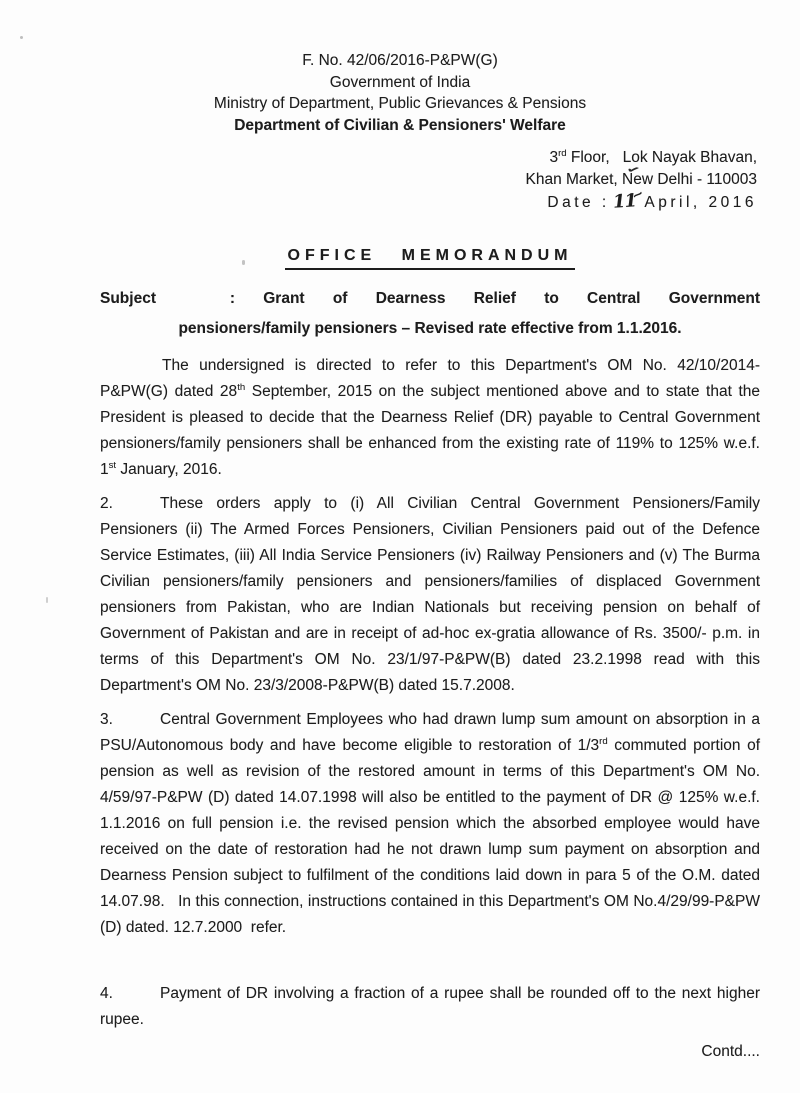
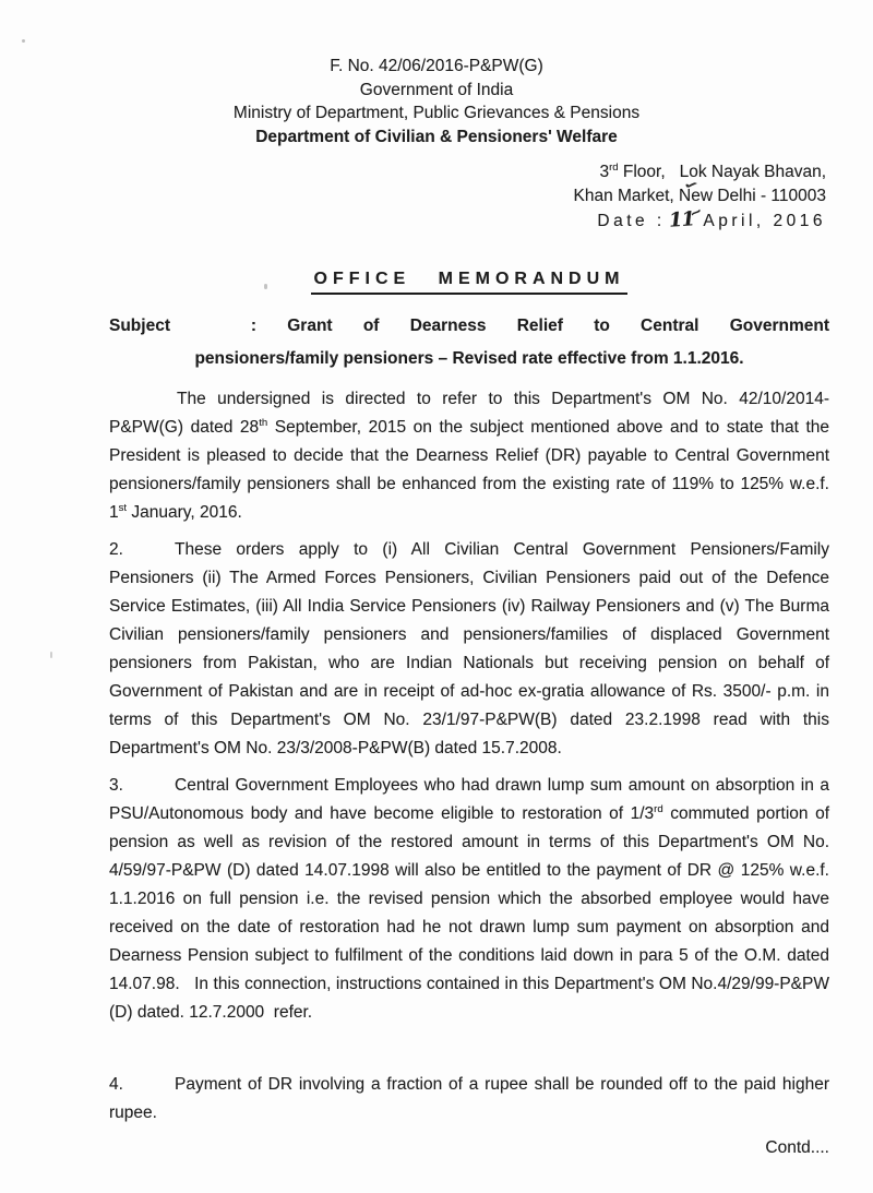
  F. No. 42/06/2016-P&PW(G)
  Government of India
  Ministry of Department, Public Grievances & Pensions
  Department of Civilian & Pensioners' Welfare
  3rd Floor, Lok Nayak Bhavan,
  Khan Market, New Delhi - 110003
  OFFICE MEMORANDUM
  Subject : Grant of Dearness Relief to Central Government
  pensioners/family pensioners – Revised rate effective from 1.1.2016.
  The undersigned is directed to refer to this Department's OM No. 42/10/2014-P&PW(G) dated 28th September, 2015 on the subject mentioned above and to state that the President is pleased to decide that the Dearness Relief (DR) payable to Central Government pensioners/family pensioners shall be enhanced from the existing rate of 119% to 125% w.e.f. 1st January, 2016.
  2. These orders apply to (i) All Civilian Central Government Pensioners/Family Pensioners (ii) The Armed Forces Pensioners, Civilian Pensioners paid out of the Defence Service Estimates, (iii) All India Service Pensioners (iv) Railway Pensioners and (v) The Burma Civilian pensioners/family pensioners and pensioners/families of displaced Government pensioners from Pakistan, who are Indian Nationals but receiving pension on behalf of Government of Pakistan and are in receipt of ad-hoc ex-gratia allowance of Rs. 3500/- p.m. in terms of this Department's OM No. 23/1/97-P&PW(B) dated 23.2.1998 read with this Department's OM No. 23/3/2008-P&PW(B) dated 15.7.2008.
  3. Central Government Employees who had drawn lump sum amount on absorption in a PSU/Autonomous body and have become eligible to restoration of 1/3rd commuted portion of pension as well as revision of the restored amount in terms of this Department's OM No. 4/59/97-P&PW (D) dated 14.07.1998 will also be entitled to the payment of DR @ 125% w.e.f. 1.1.2016 on full pension i.e. the revised pension which the absorbed employee would have received on the date of restoration had he not drawn lump sum payment on absorption and Dearness Pension subject to fulfilment of the conditions laid down in para 5 of the O.M. dated 14.07.98. In this connection, instructions contained in this Department's OM No.4/29/99-P&PW (D) dated. 12.7.2000 refer.
- 4. Payment of DR involving a fraction of a rupee shall be rounded off to the next higher rupee.
+ 4. Payment of DR involving a fraction of a rupee shall be rounded off to the paid higher rupee.
  Contd....
